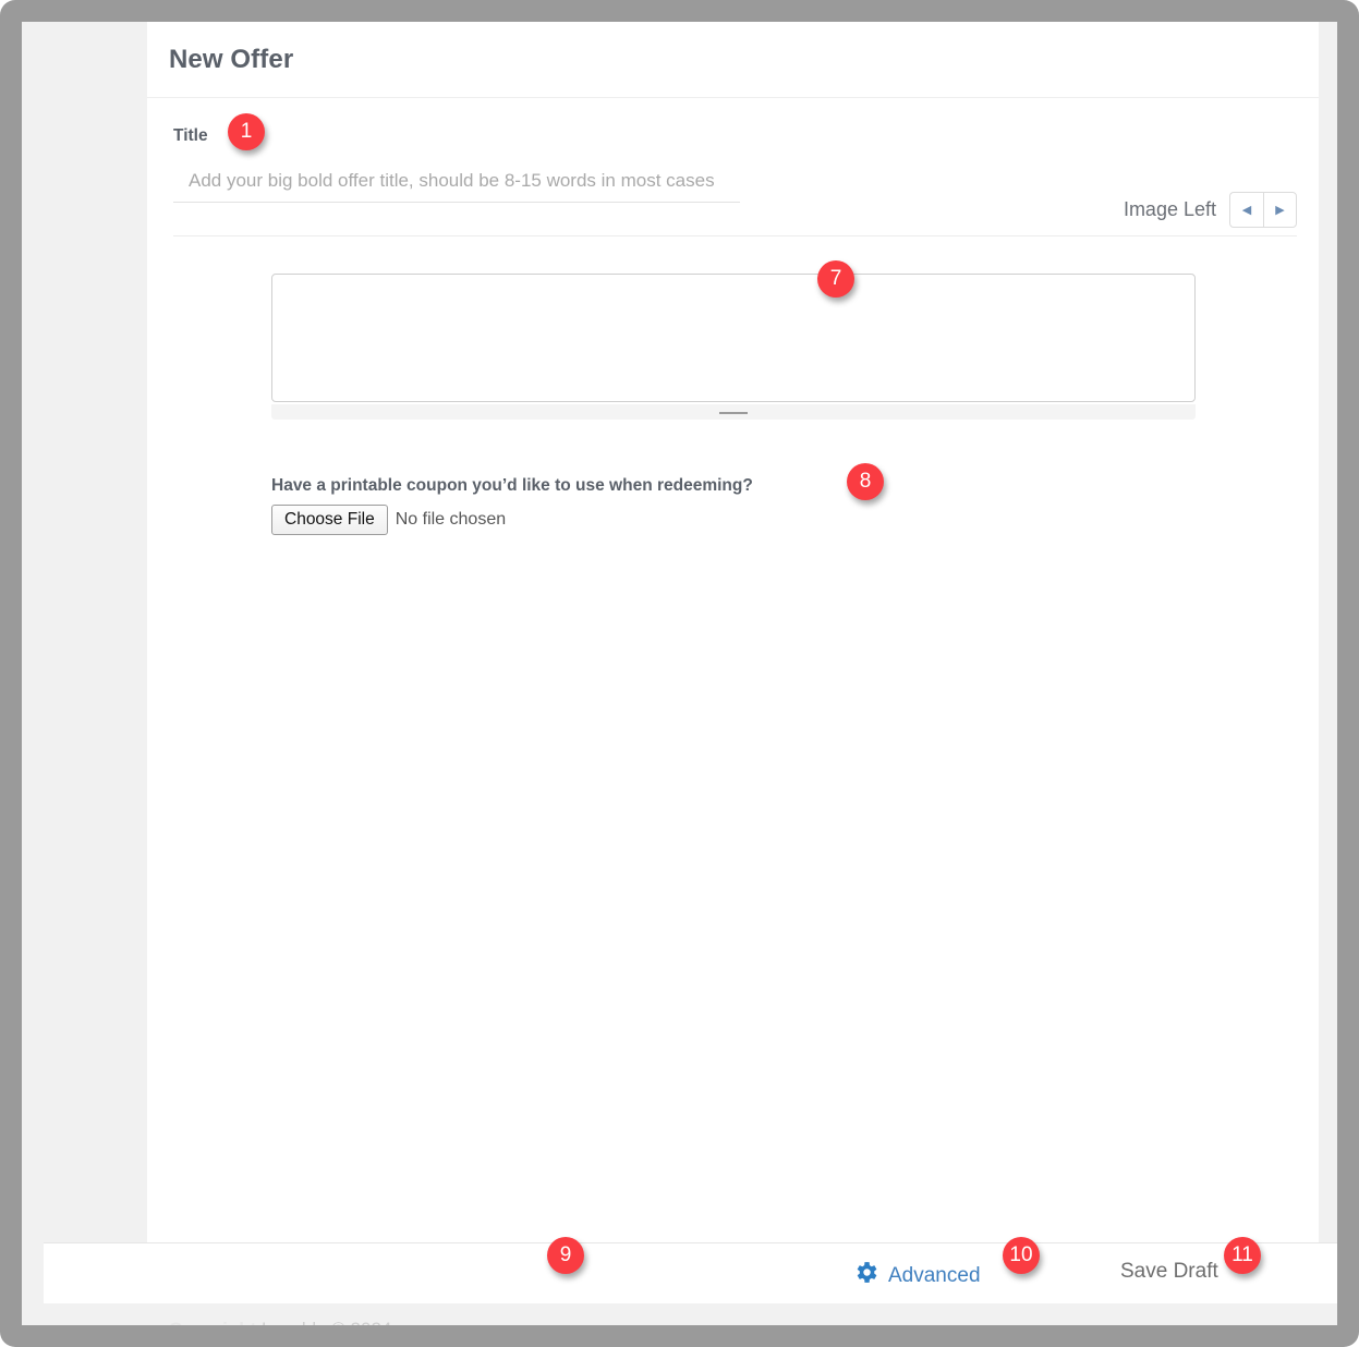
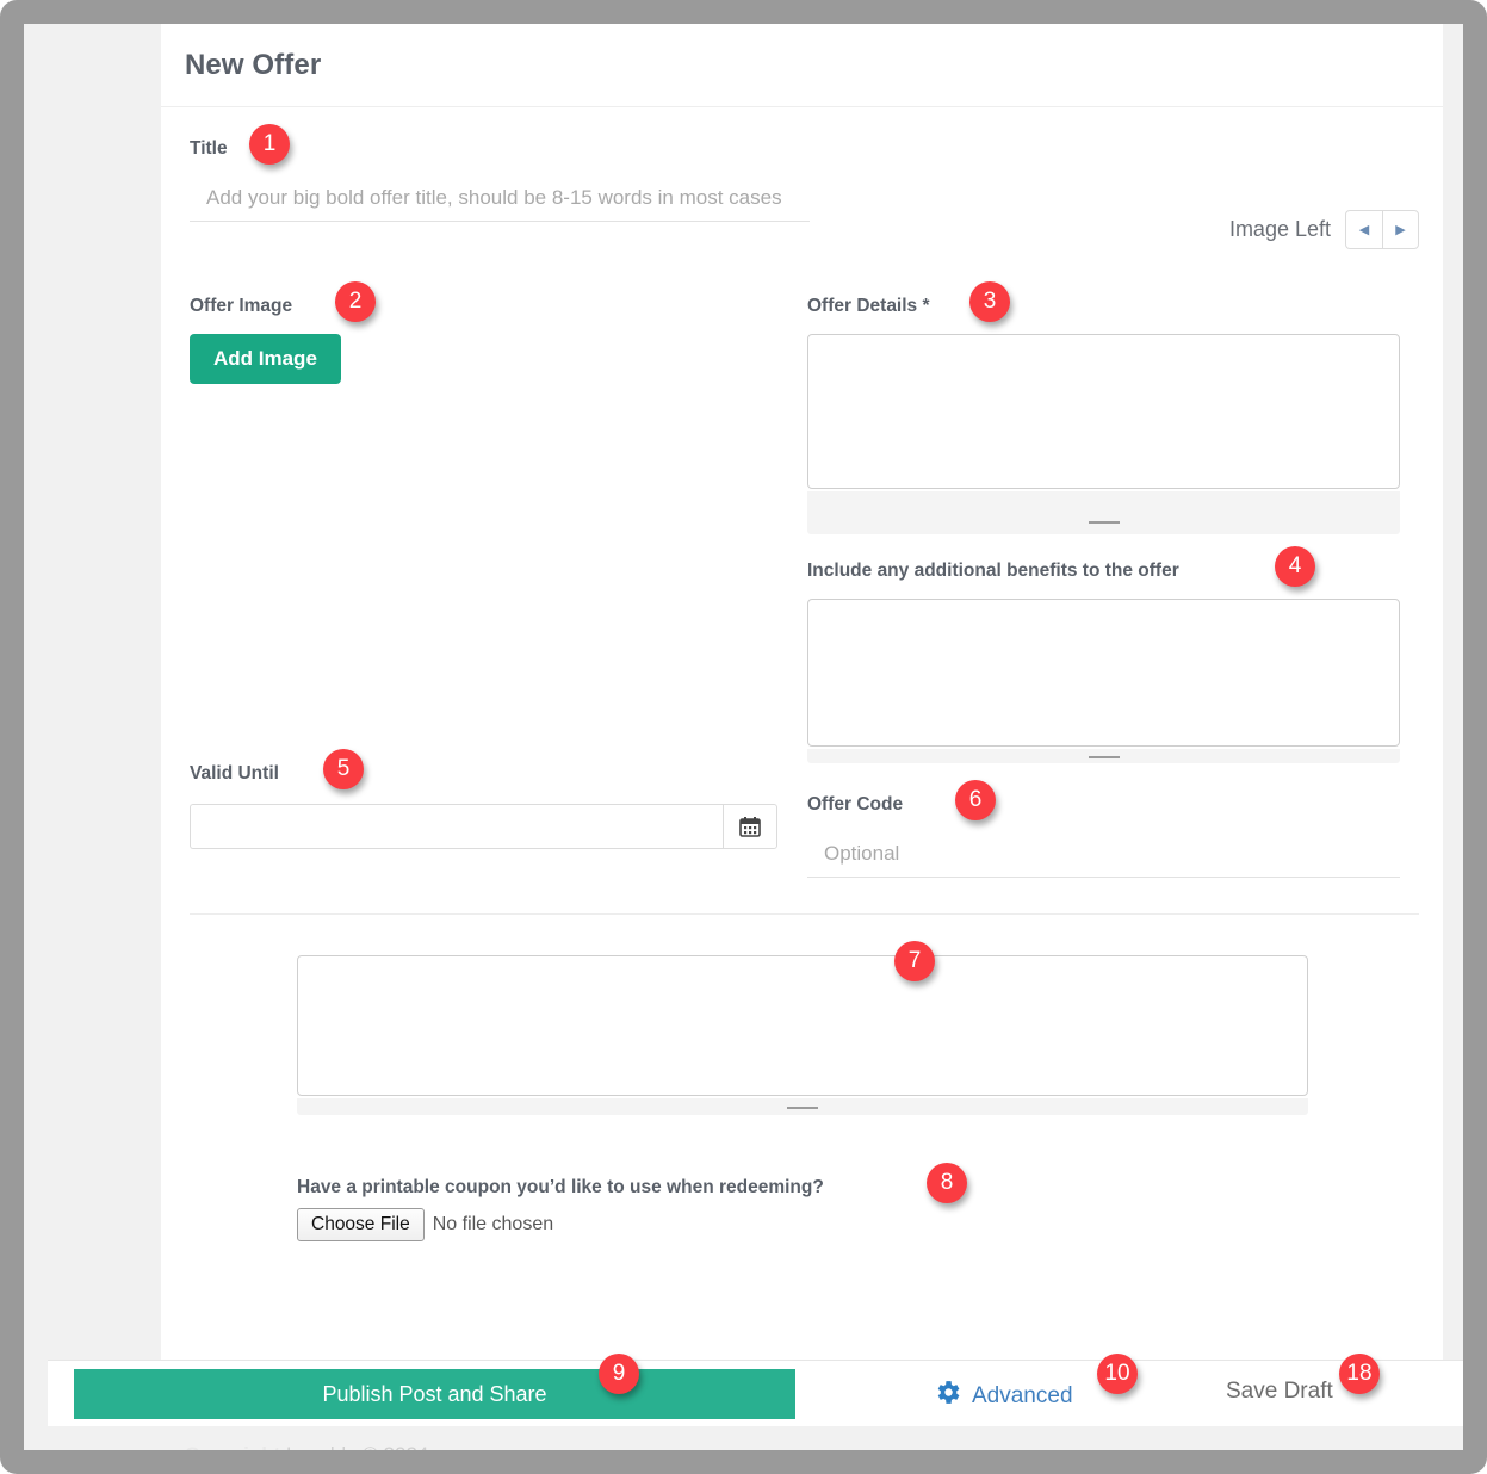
  New Offer
  Title
  1
  Add your big bold offer title, should be 8-15 words in most cases
  Image Left
  ◀
  ▶
+ Offer Image
+ 2
+ Add Image
+ Valid Until
+ 5
+ Offer Details *
+ 3
+ Include any additional benefits to the offer
+ 4
+ Offer Code
+ 6
+ Optional
  7
  Have a printable coupon you’d like to use when redeeming?
  8
  Choose File
  No file chosen
+ Publish Post and Share
  9
  Advanced
  10
  Save Draft
- 11
+ 18
